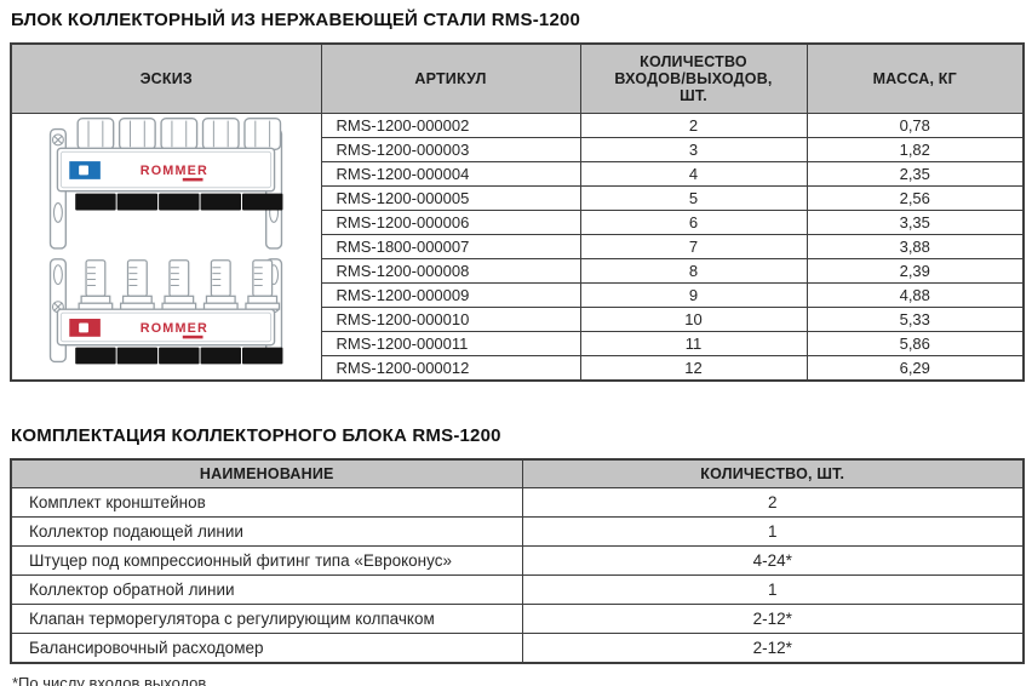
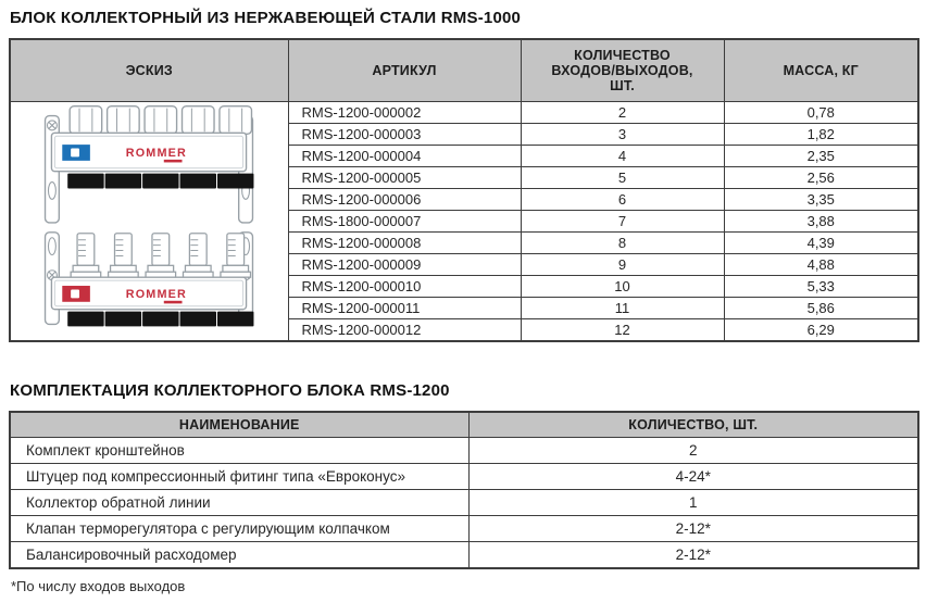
- БЛОК КОЛЛЕКТОРНЫЙ ИЗ НЕРЖАВЕЮЩЕЙ СТАЛИ RMS-1200
+ БЛОК КОЛЛЕКТОРНЫЙ ИЗ НЕРЖАВЕЮЩЕЙ СТАЛИ RMS-1000
  ЭСКИЗ	АРТИКУЛ	КОЛИЧЕСТВО ВХОДОВ/ВЫХОДОВ, ШТ.	МАССА, КГ
  ROMMER ROMMER	RMS-1200-000002	2	0,78
  RMS-1200-000003	3	1,82
  RMS-1200-000004	4	2,35
  RMS-1200-000005	5	2,56
  RMS-1200-000006	6	3,35
  RMS-1800-000007	7	3,88
- RMS-1200-000008	8	2,39
+ RMS-1200-000008	8	4,39
  RMS-1200-000009	9	4,88
  RMS-1200-000010	10	5,33
  RMS-1200-000011	11	5,86
  RMS-1200-000012	12	6,29
  КОМПЛЕКТАЦИЯ КОЛЛЕКТОРНОГО БЛОКА RMS-1200
  НАИМЕНОВАНИЕ	КОЛИЧЕСТВО, ШТ.
  Комплект кронштейнов	2
- Коллектор подающей линии	1
  Штуцер под компрессионный фитинг типа «Евроконус»	4-24*
  Коллектор обратной линии	1
  Клапан терморегулятора с регулирующим колпачком	2-12*
  Балансировочный расходомер	2-12*
  *По числу входов выходов
